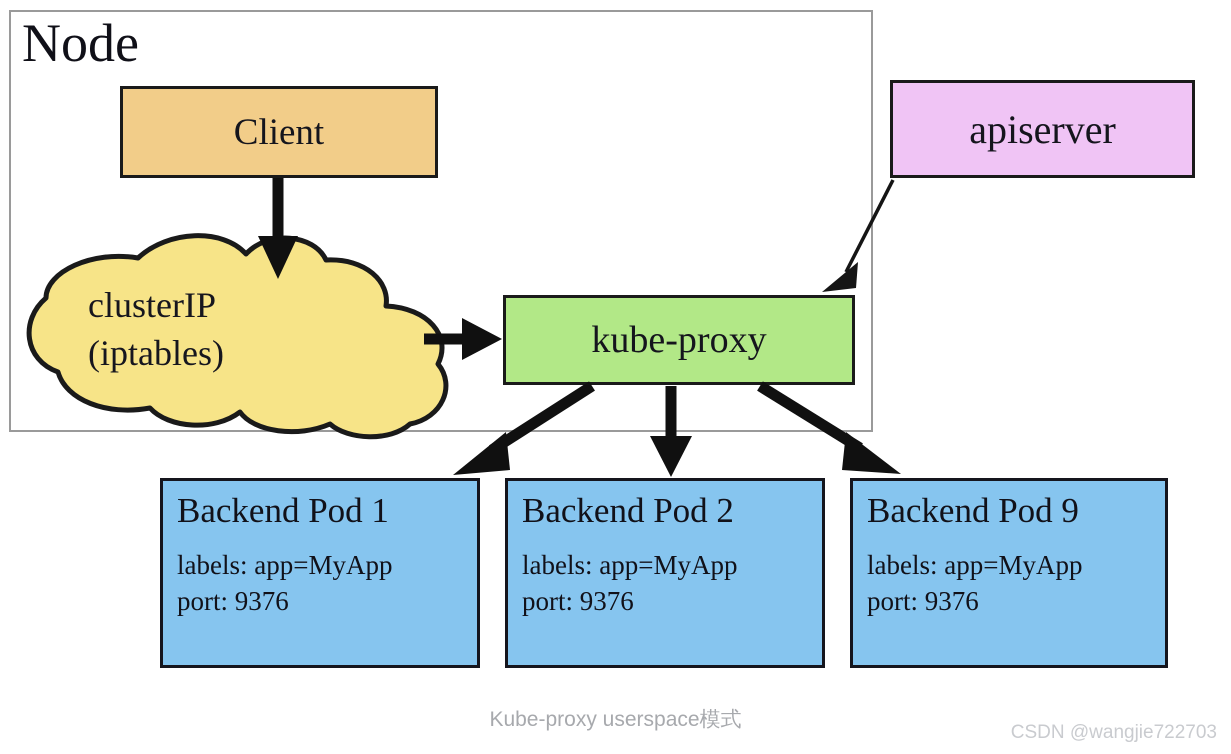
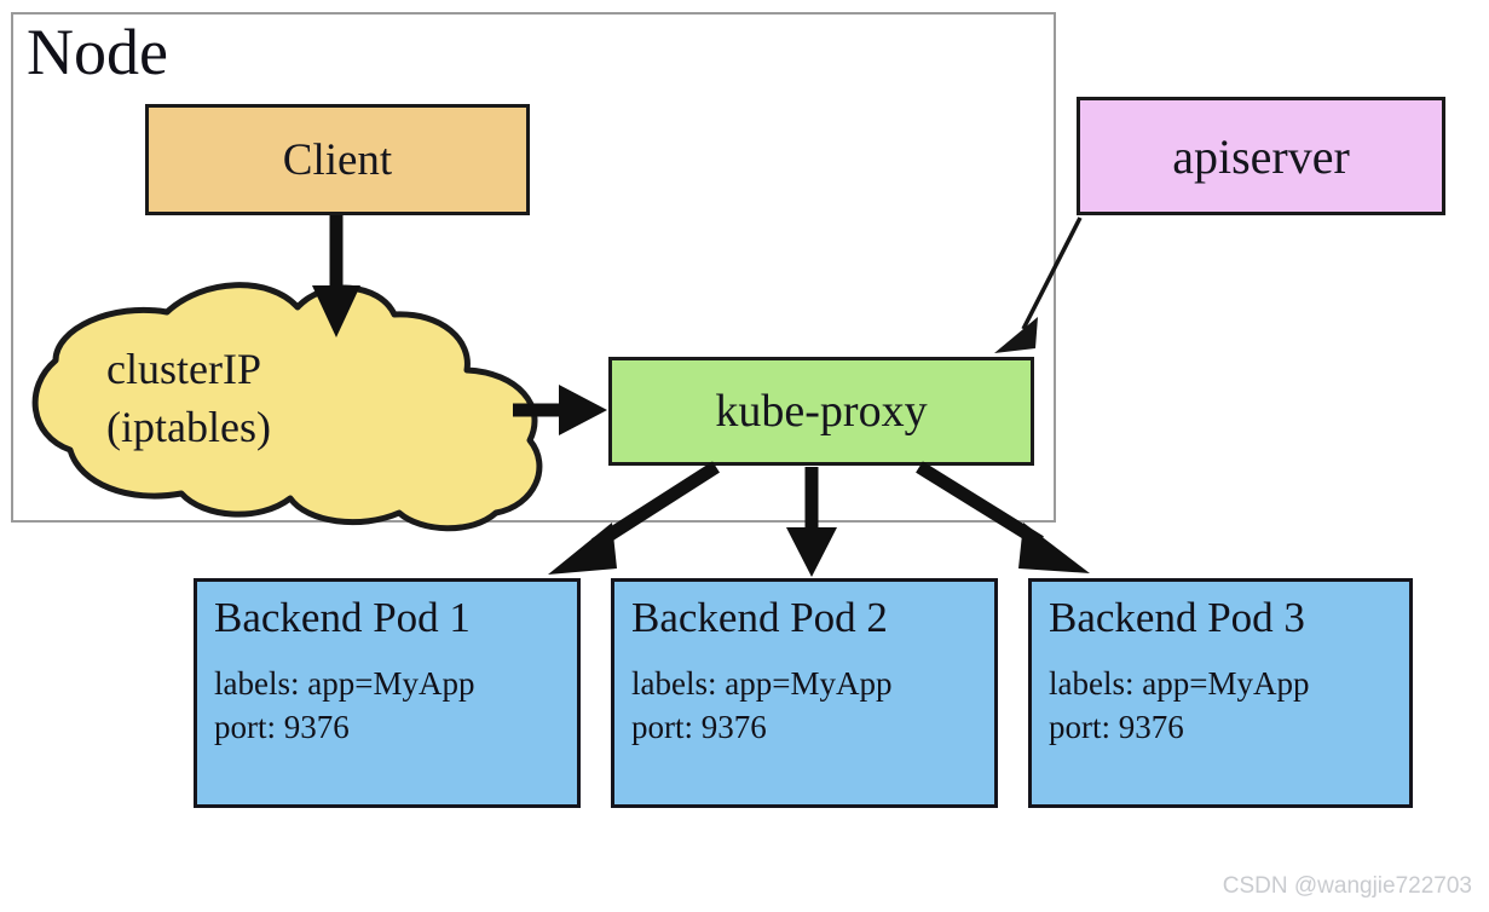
  Node
  Client
  apiserver
  clusterIP
  (iptables)
  kube-proxy
  Backend Pod 1
  labels: app=MyApp
  port: 9376
  Backend Pod 2
  labels: app=MyApp
  port: 9376
- Backend Pod 9
+ Backend Pod 3
  labels: app=MyApp
  port: 9376
- Kube-proxy userspace模式
  CSDN @wangjie722703
